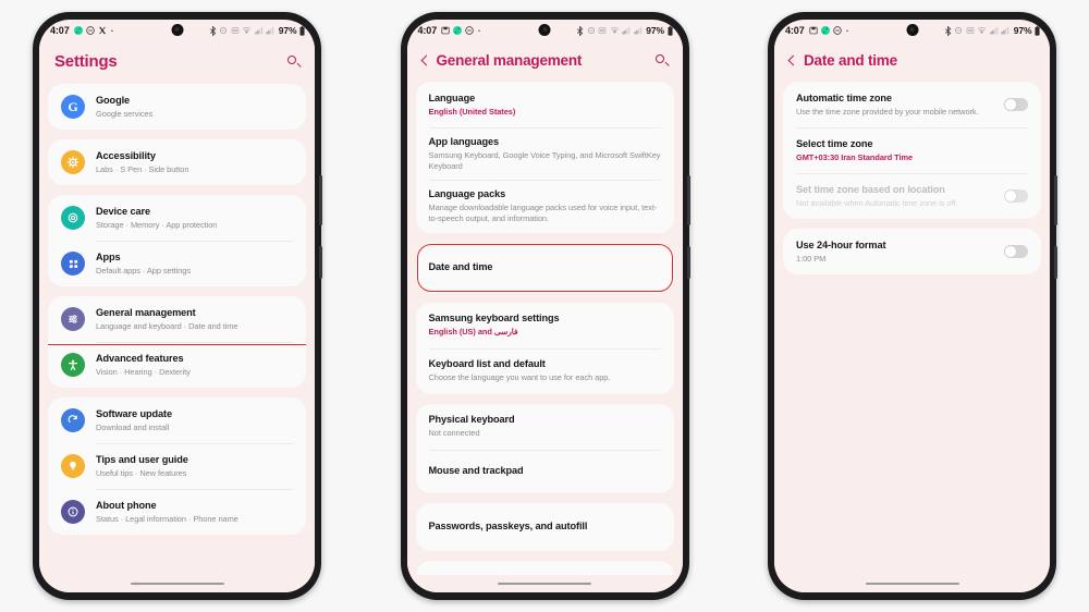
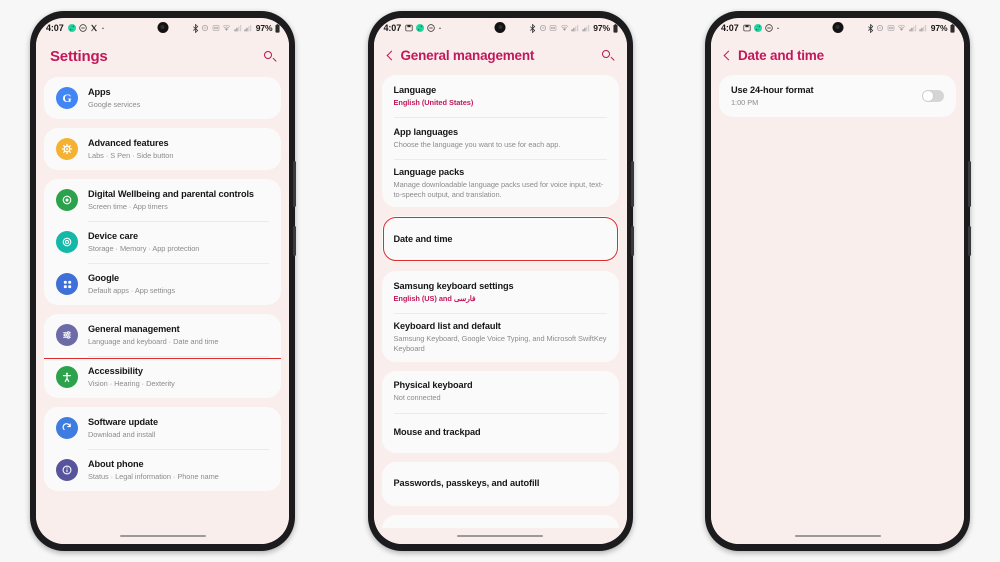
  4:07
  97%
  Settings
  G
- Google
+ Apps
  Google services
- Accessibility
+ Advanced features
  Labs · S Pen · Side button
+ Digital Wellbeing and parental controls
+ Screen time · App timers
  Device care
  Storage · Memory · App protection
- Apps
+ Google
  Default apps · App settings
  General management
  Language and keyboard · Date and time
- Advanced features
+ Accessibility
  Vision · Hearing · Dexterity
  Software update
  Download and install
- Tips and user guide
- Useful tips · New features
  About phone
  Status · Legal information · Phone name
  4:07
  97%
  General management
  Language
  English (United States)
  App languages
- Samsung Keyboard, Google Voice Typing, and Microsoft SwiftKey Keyboard
+ Choose the language you want to use for each app.
  Language packs
- Manage downloadable language packs used for voice input, text-to-speech output, and information.
+ Manage downloadable language packs used for voice input, text-to-speech output, and translation.
  Date and time
  Samsung keyboard settings
  English (US) and فارسی
  Keyboard list and default
- Choose the language you want to use for each app.
+ Samsung Keyboard, Google Voice Typing, and Microsoft SwiftKey Keyboard
  Physical keyboard
  Not connected
  Mouse and trackpad
  Passwords, passkeys, and autofill
  4:07
  97%
  Date and time
- Automatic time zone
- Use the time zone provided by your mobile network.
- Select time zone
- GMT+03:30 Iran Standard Time
- Set time zone based on location
- Not available when Automatic time zone is off.
  Use 24-hour format
  1:00 PM
